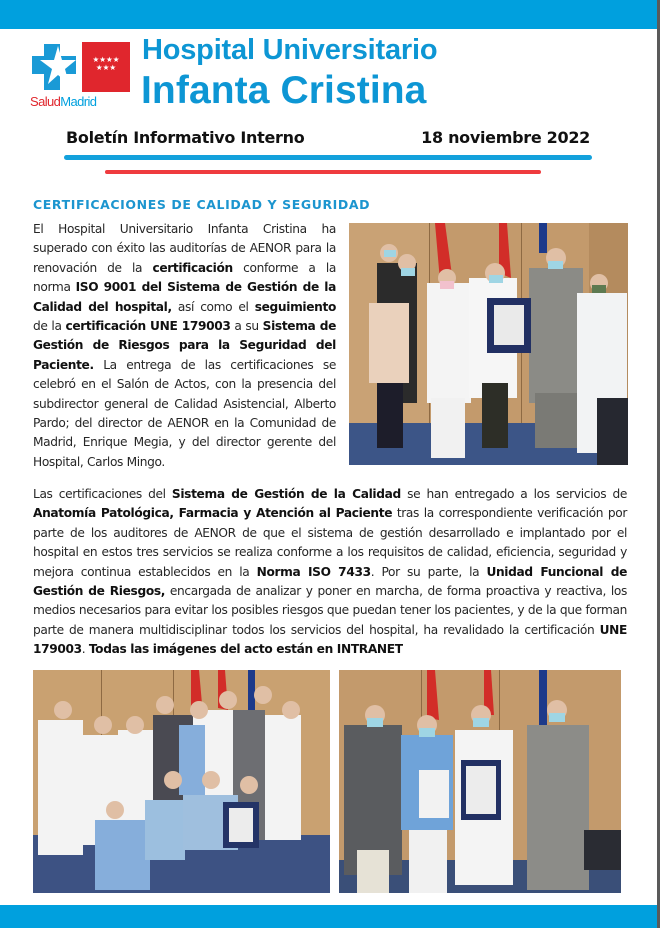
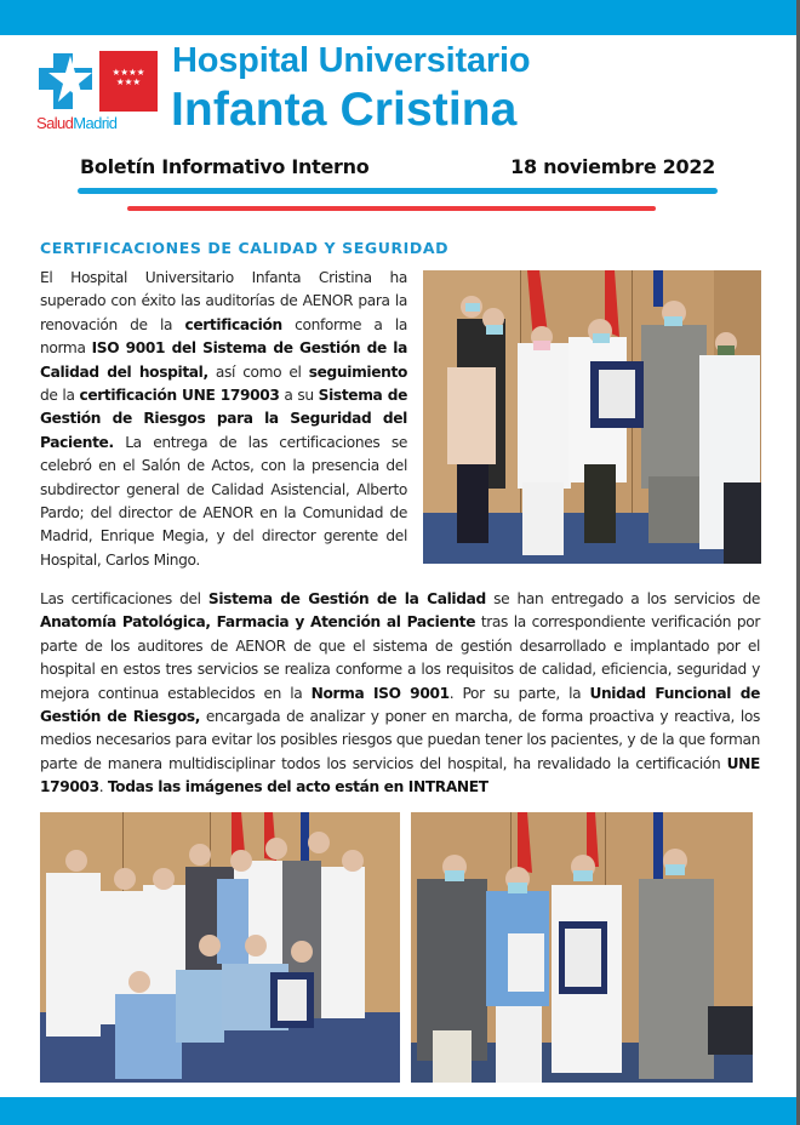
  ★★★★
  ★★★
  SaludMadrid
  Hospital Universitario
  Infanta Cristina
  Boletín Informativo Interno
  18 noviembre 2022
  CERTIFICACIONES DE CALIDAD Y SEGURIDAD
  El Hospital Universitario Infanta Cristina ha superado con éxito las auditorías de AENOR para la renovación de la certificación conforme a la norma ISO 9001 del Sistema de Gestión de la Calidad del hospital, así como el seguimiento de la certificación UNE 179003 a su Sistema de Gestión de Riesgos para la Seguridad del Paciente. La entrega de las certificaciones se celebró en el Salón de Actos, con la presencia del subdirector general de Calidad Asistencial, Alberto Pardo; del director de AENOR en la Comunidad de Madrid, Enrique Megia, y del director gerente del Hospital, Carlos Mingo.
- Las certificaciones del Sistema de Gestión de la Calidad se han entregado a los servicios de Anatomía Patológica, Farmacia y Atención al Paciente tras la correspondiente verificación por parte de los auditores de AENOR de que el sistema de gestión desarrollado e implantado por el hospital en estos tres servicios se realiza conforme a los requisitos de calidad, eficiencia, seguridad y mejora continua establecidos en la Norma ISO 7433. Por su parte, la Unidad Funcional de Gestión de Riesgos, encargada de analizar y poner en marcha, de forma proactiva y reactiva, los medios necesarios para evitar los posibles riesgos que puedan tener los pacientes, y de la que forman parte de manera multidisciplinar todos los servicios del hospital, ha revalidado la certificación UNE 179003. Todas las imágenes del acto están en INTRANET
+ Las certificaciones del Sistema de Gestión de la Calidad se han entregado a los servicios de Anatomía Patológica, Farmacia y Atención al Paciente tras la correspondiente verificación por parte de los auditores de AENOR de que el sistema de gestión desarrollado e implantado por el hospital en estos tres servicios se realiza conforme a los requisitos de calidad, eficiencia, seguridad y mejora continua establecidos en la Norma ISO 9001. Por su parte, la Unidad Funcional de Gestión de Riesgos, encargada de analizar y poner en marcha, de forma proactiva y reactiva, los medios necesarios para evitar los posibles riesgos que puedan tener los pacientes, y de la que forman parte de manera multidisciplinar todos los servicios del hospital, ha revalidado la certificación UNE 179003. Todas las imágenes del acto están en INTRANET
